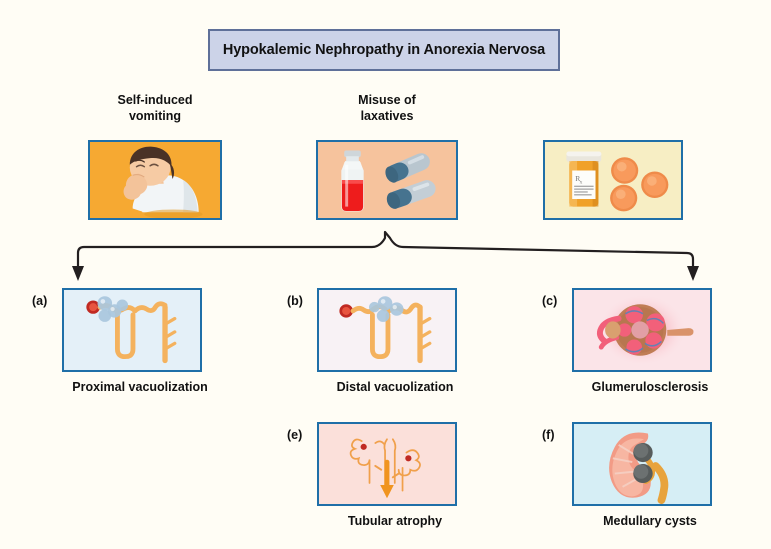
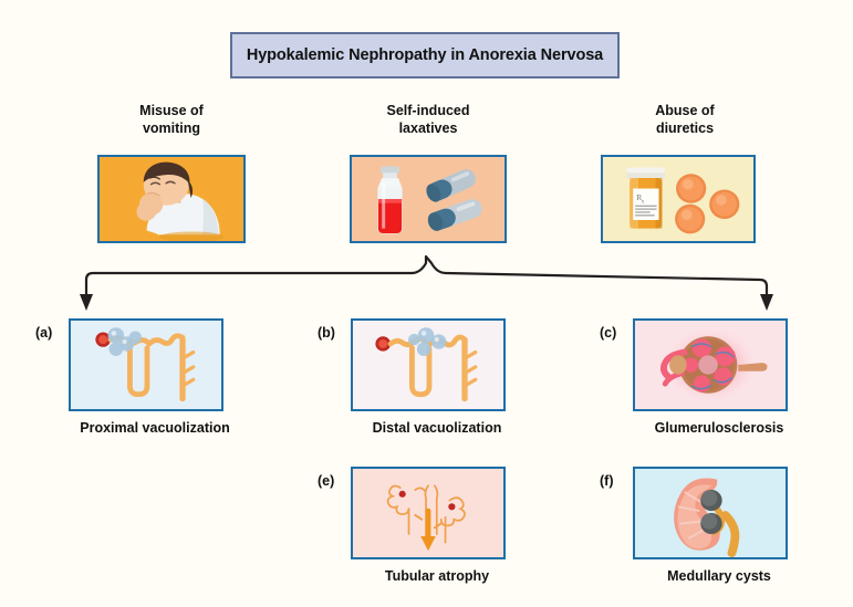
  Hypokalemic Nephropathy in Anorexia Nervosa
- Self-induced
+ Misuse of
  vomiting
- Misuse of
+ Self-induced
  laxatives
+ Abuse of
+ diuretics
  R
  (a)
  Proximal vacuolization
  (b)
  Distal vacuolization
  (c)
  Glumerulosclerosis
  (e)
  Tubular atrophy
  (f)
  Medullary cysts
